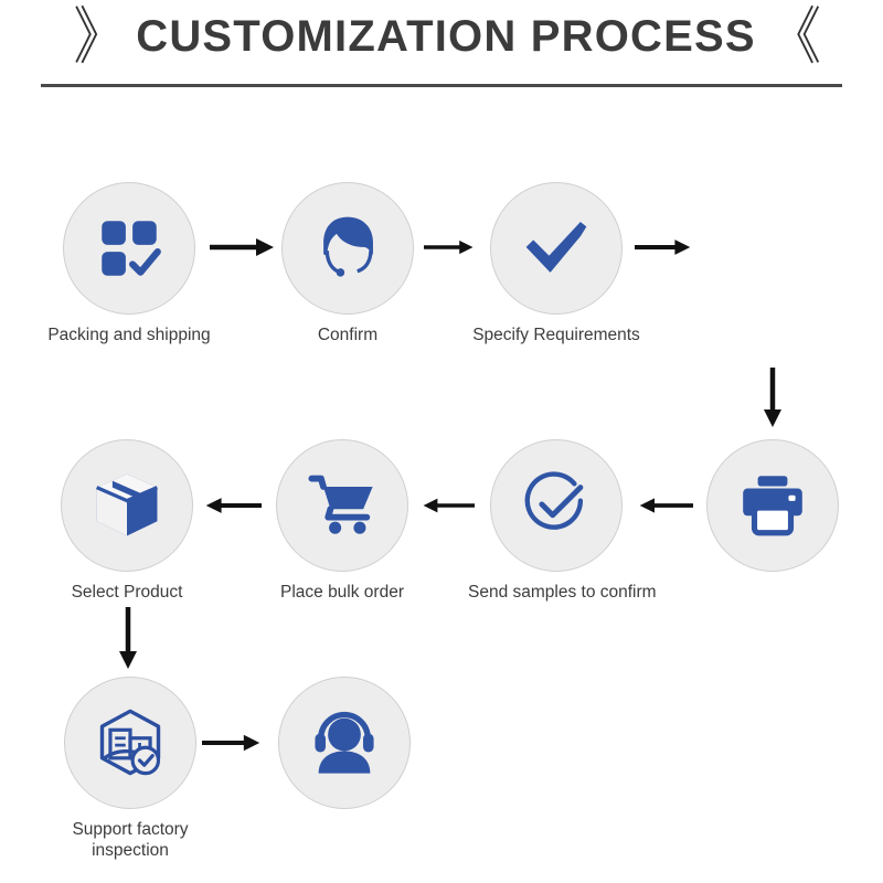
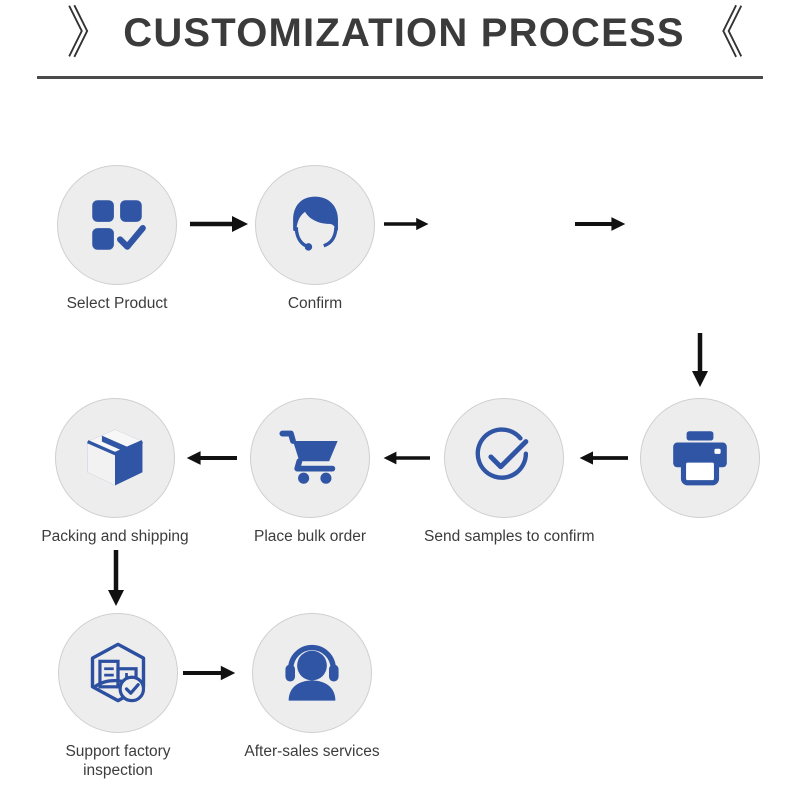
  》
  CUSTOMIZATION PROCESS
  《
- Packing and shipping
+ Select Product
  Confirm
- Specify Requirements
- Select Product
+ Packing and shipping
  Place bulk order
  Send samples to confirm
  Support factory
  inspection
+ After-sales services
